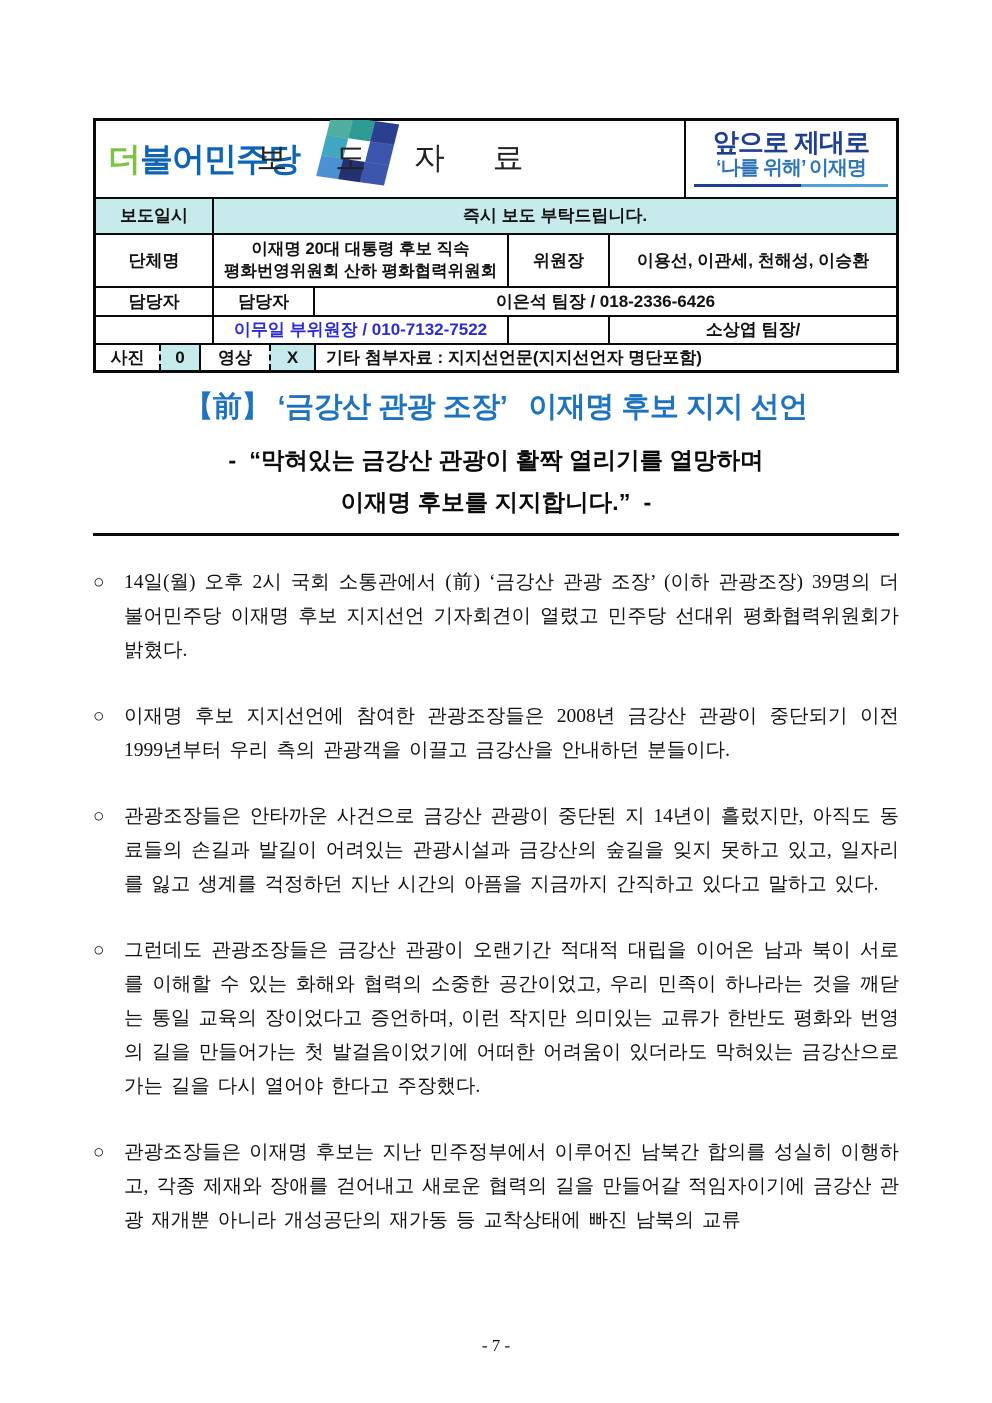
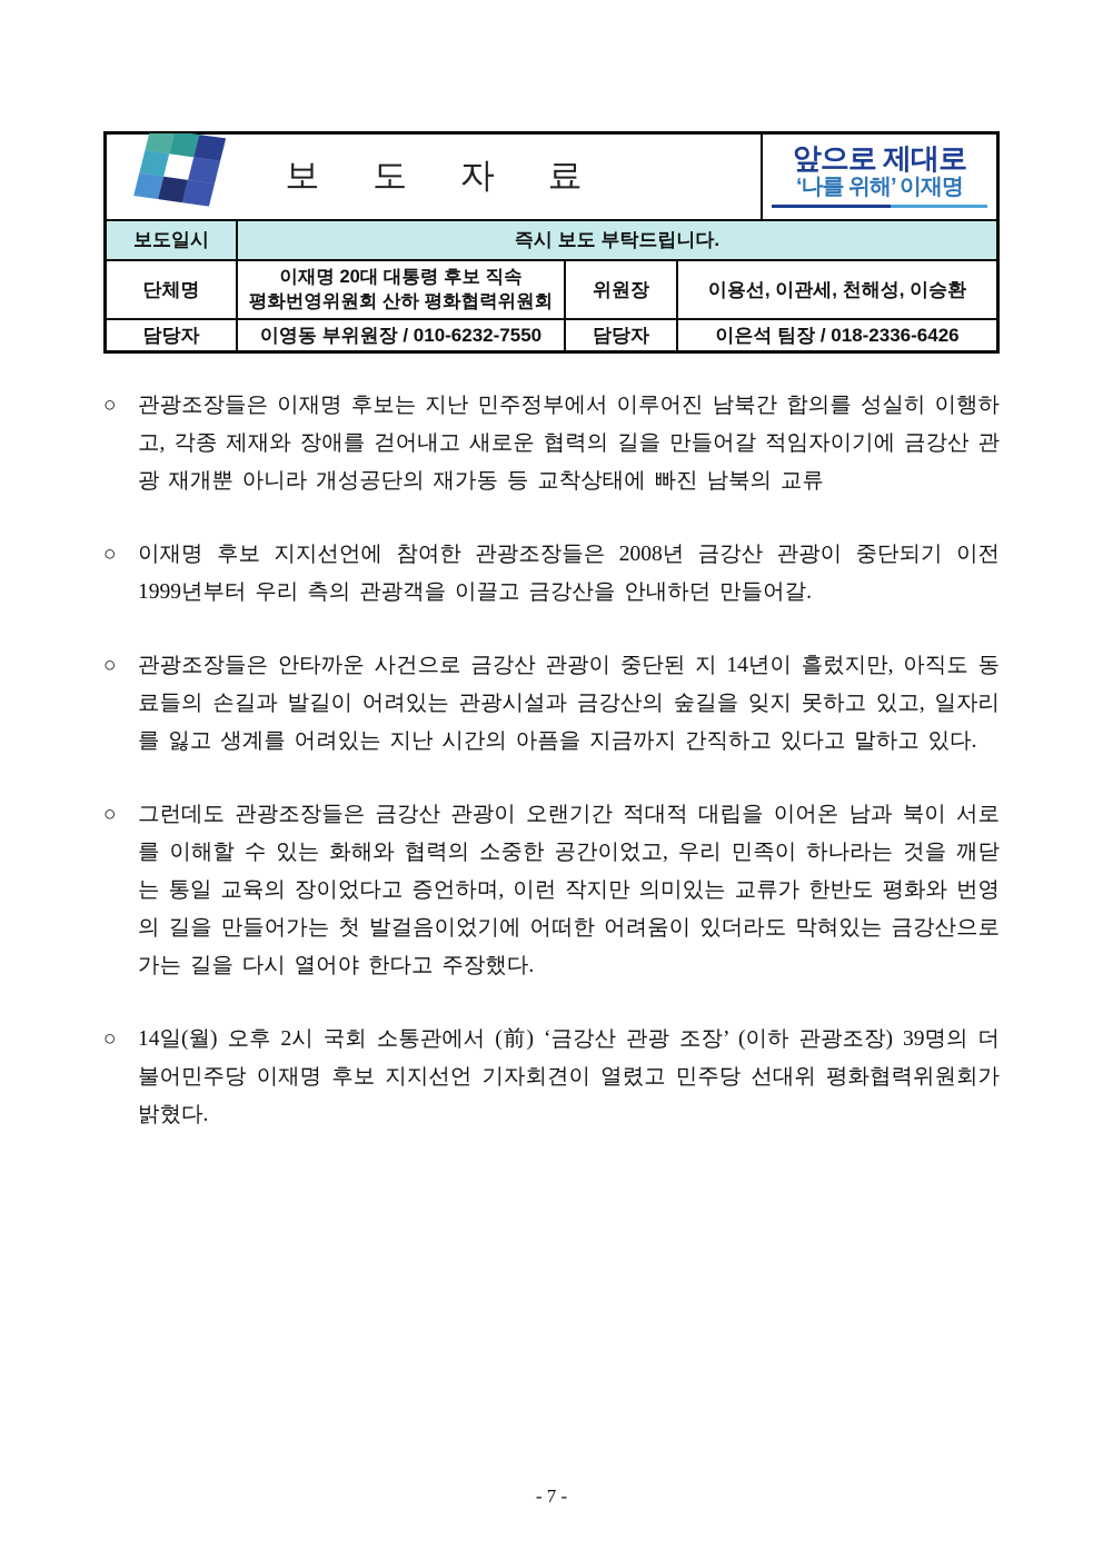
- 더불어민주당
  보 도 자 료
  앞으로 제대로
  ‘나를 위해’ 이재명
  보도일시
  즉시 보도 부탁드립니다.
  단체명
  이재명 20대 대통령 후보 직속
  평화번영위원회 산하 평화협력위원회
  위원장
  이용선, 이관세, 천해성, 이승환
  담당자
+ 이영동 부위원장 / 010-6232-7550
  담당자
  이은석 팀장 / 018-2336-6426
- 이무일 부위원장 / 010-7132-7522
- 소상엽 팀장/
- 사진
- 0
- 영상
- X
- 기타 첨부자료 : 지지선언문(지지선언자 명단포함)
- 【前】 ‘금강산 관광 조장’ 이재명 후보 지지 선언
- - “막혀있는 금강산 관광이 활짝 열리기를 열망하며
- 이재명 후보를 지지합니다.” -
  ○
- 14일(월) 오후 2시 국회 소통관에서 (前) ‘금강산 관광 조장’ (이하 관광조장) 39명의 더불어민주당 이재명 후보 지지선언 기자회견이 열렸고 민주당 선대위 평화협력위원회가 밝혔다.
+ 관광조장들은 이재명 후보는 지난 민주정부에서 이루어진 남북간 합의를 성실히 이행하고, 각종 제재와 장애를 걷어내고 새로운 협력의 길을 만들어갈 적임자이기에 금강산 관광 재개뿐 아니라 개성공단의 재가동 등 교착상태에 빠진 남북의 교류
  ○
- 이재명 후보 지지선언에 참여한 관광조장들은 2008년 금강산 관광이 중단되기 이전 1999년부터 우리 측의 관광객을 이끌고 금강산을 안내하던 분들이다.
+ 이재명 후보 지지선언에 참여한 관광조장들은 2008년 금강산 관광이 중단되기 이전 1999년부터 우리 측의 관광객을 이끌고 금강산을 안내하던 만들어갈.
  ○
- 관광조장들은 안타까운 사건으로 금강산 관광이 중단된 지 14년이 흘렀지만, 아직도 동료들의 손길과 발길이 어려있는 관광시설과 금강산의 숲길을 잊지 못하고 있고, 일자리를 잃고 생계를 걱정하던 지난 시간의 아픔을 지금까지 간직하고 있다고 말하고 있다.
+ 관광조장들은 안타까운 사건으로 금강산 관광이 중단된 지 14년이 흘렀지만, 아직도 동료들의 손길과 발길이 어려있는 관광시설과 금강산의 숲길을 잊지 못하고 있고, 일자리를 잃고 생계를 어려있는 지난 시간의 아픔을 지금까지 간직하고 있다고 말하고 있다.
  ○
  그런데도 관광조장들은 금강산 관광이 오랜기간 적대적 대립을 이어온 남과 북이 서로를 이해할 수 있는 화해와 협력의 소중한 공간이었고, 우리 민족이 하나라는 것을 깨닫는 통일 교육의 장이었다고 증언하며, 이런 작지만 의미있는 교류가 한반도 평화와 번영의 길을 만들어가는 첫 발걸음이었기에 어떠한 어려움이 있더라도 막혀있는 금강산으로 가는 길을 다시 열어야 한다고 주장했다.
  ○
- 관광조장들은 이재명 후보는 지난 민주정부에서 이루어진 남북간 합의를 성실히 이행하고, 각종 제재와 장애를 걷어내고 새로운 협력의 길을 만들어갈 적임자이기에 금강산 관광 재개뿐 아니라 개성공단의 재가동 등 교착상태에 빠진 남북의 교류
+ 14일(월) 오후 2시 국회 소통관에서 (前) ‘금강산 관광 조장’ (이하 관광조장) 39명의 더불어민주당 이재명 후보 지지선언 기자회견이 열렸고 민주당 선대위 평화협력위원회가 밝혔다.
  - 7 -
